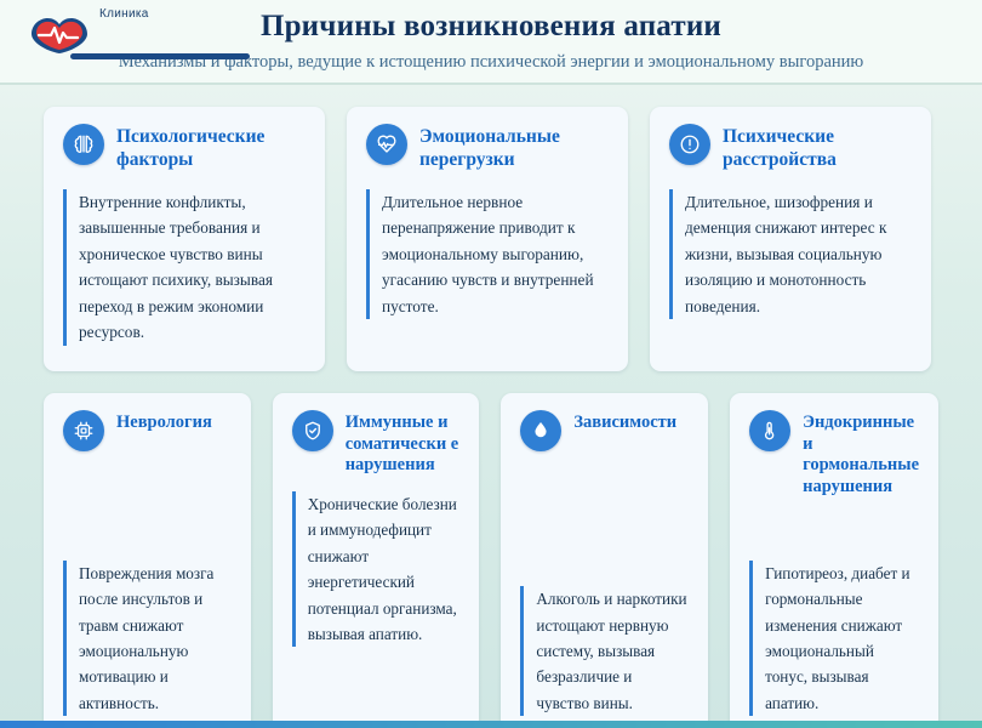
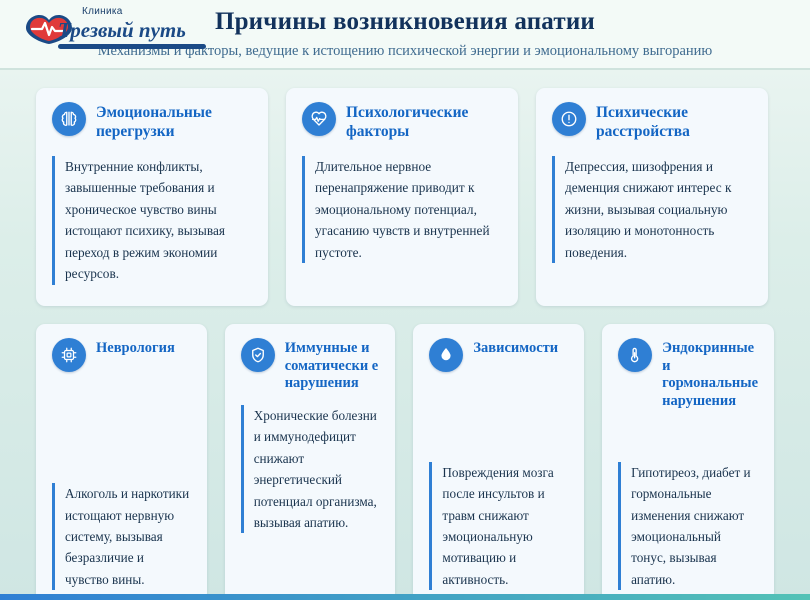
  Клиника
+ Трезвый путь
  Причины возникновения апатии
  Механизмы и факторы, ведущие к истощению психической энергии и эмоциональному выгоранию
- Психологические факторы
+ Эмоциональные перегрузки
  Внутренние конфликты, завышенные требования и хроническое чувство вины истощают психику, вызывая переход в режим экономии ресурсов.
- Эмоциональные перегрузки
+ Психологические факторы
- Длительное нервное перенапряжение приводит к эмоциональному выгоранию, угасанию чувств и внутренней пустоте.
+ Длительное нервное перенапряжение приводит к эмоциональному потенциал, угасанию чувств и внутренней пустоте.
  Психические расстройства
- Длительное, шизофрения и деменция снижают интерес к жизни, вызывая социальную изоляцию и монотонность поведения.
+ Депрессия, шизофрения и деменция снижают интерес к жизни, вызывая социальную изоляцию и монотонность поведения.
  Неврология
- Повреждения мозга после инсультов и травм снижают эмоциональную мотивацию и активность.
+ Алкоголь и наркотики истощают нервную систему, вызывая безразличие и чувство вины.
  Иммунные и соматически е нарушения
  Хронические болезни и иммунодефицит снижают энергетический потенциал организма, вызывая апатию.
  Зависимости
- Алкоголь и наркотики истощают нервную систему, вызывая безразличие и чувство вины.
+ Повреждения мозга после инсультов и травм снижают эмоциональную мотивацию и активность.
  Эндокринные и гормональные нарушения
  Гипотиреоз, диабет и гормональные изменения снижают эмоциональный тонус, вызывая апатию.
